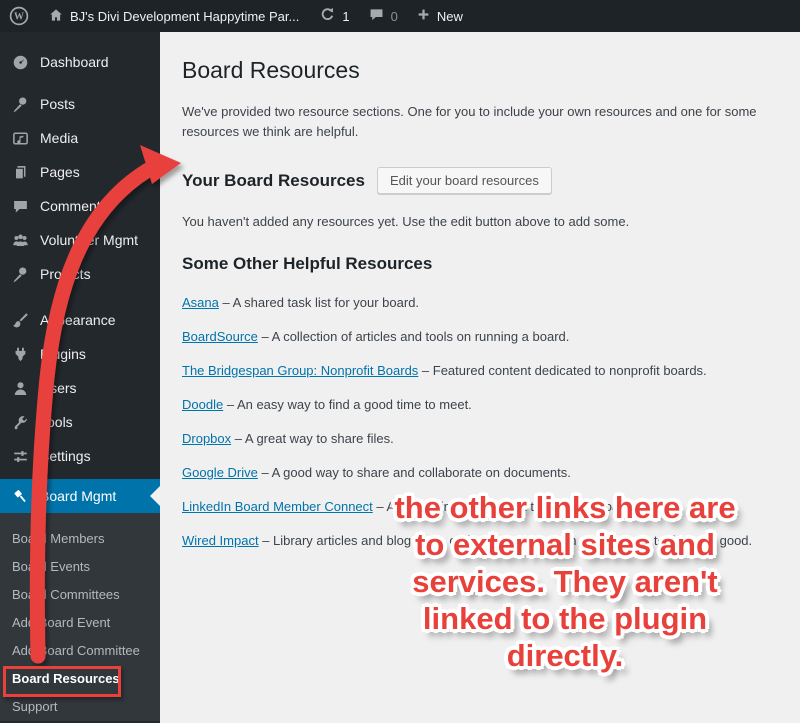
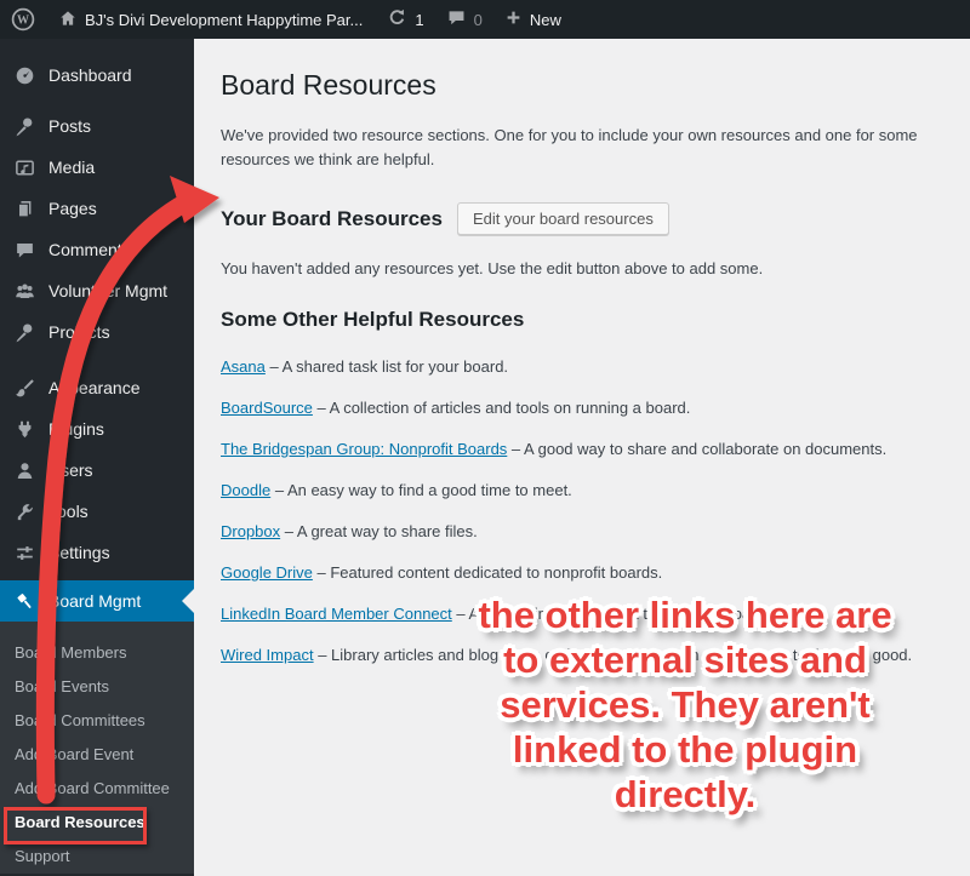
  W
  BJ's Divi Development Happytime Par...
  1
  0
  New
  Dashboard
  Posts
  Media
  Pages
  Commen
  Volunr Mgmt
  Aearance
  sers
  ools
  ettings
  oard Mgmt
  Bo Members
  Bo Events
  Bo Committees
  Adoard Event
  Adoard Committee
  Board Resources
  Support
  Board Resources
  We've provided two resource sections. One for you to include your own resources and one for some resources we think are helpful.
  Your Board Resources
  Edit your board resources
  You haven't added any resources yet. Use the edit button above to add some.
  Some Other Helpful Resources
  Asana – A shared task list for your board.
  BoardSource – A collection of articles and tools on running a board.
- The Bridgespan Group: Nonprofit Boards – Featured content dedicated to nonprofit boards.
+ The Bridgespan Group: Nonprofit Boards – A good way to share and collaborate on documents.
  Doodle – An easy way to find a good time to meet.
  Dropbox – A great way to share files.
- Google Drive – A good way to share and collaborate on documents.
+ Google Drive – Featured content dedicated to nonprofit boards.
  LinkedIn Board Member Connect – A tool to find great talent to join your board.
  Wired Impact – Library articles and blog posts on how nonprofits can use the web to do more good.
  the other links here are
  to external sites and
  services. They aren't
  linked to the plugin
  directly.
